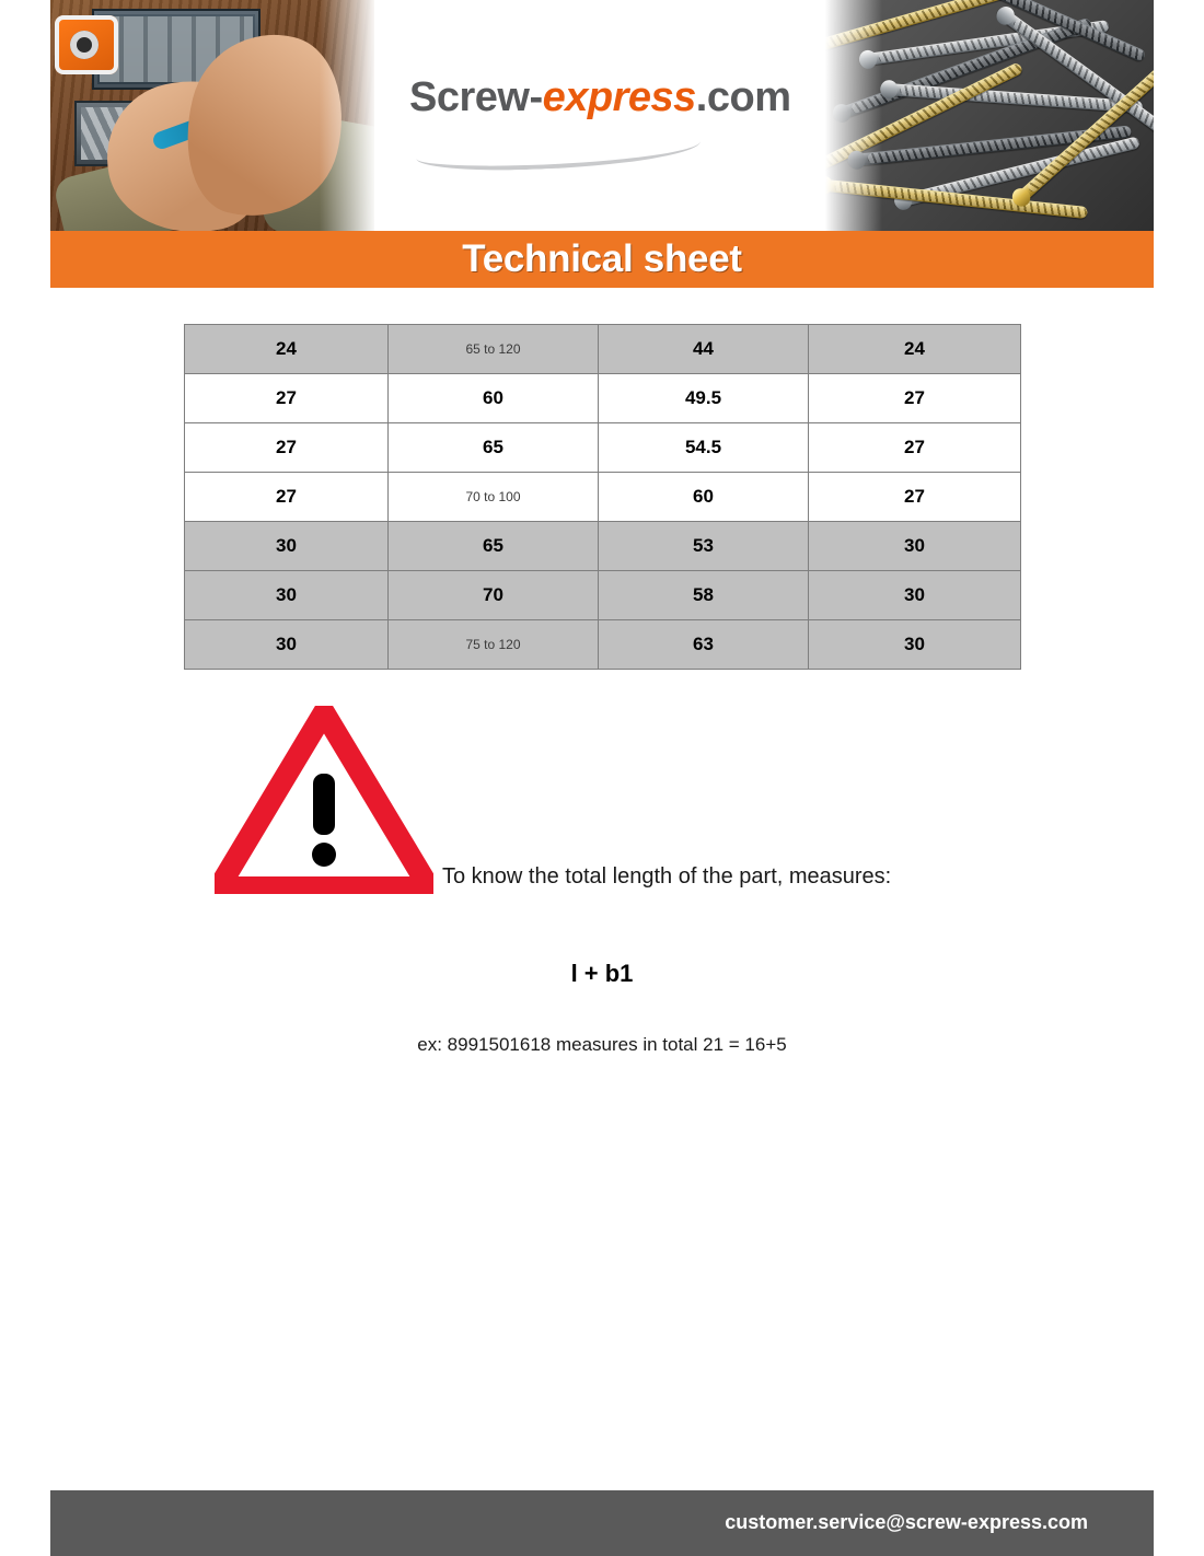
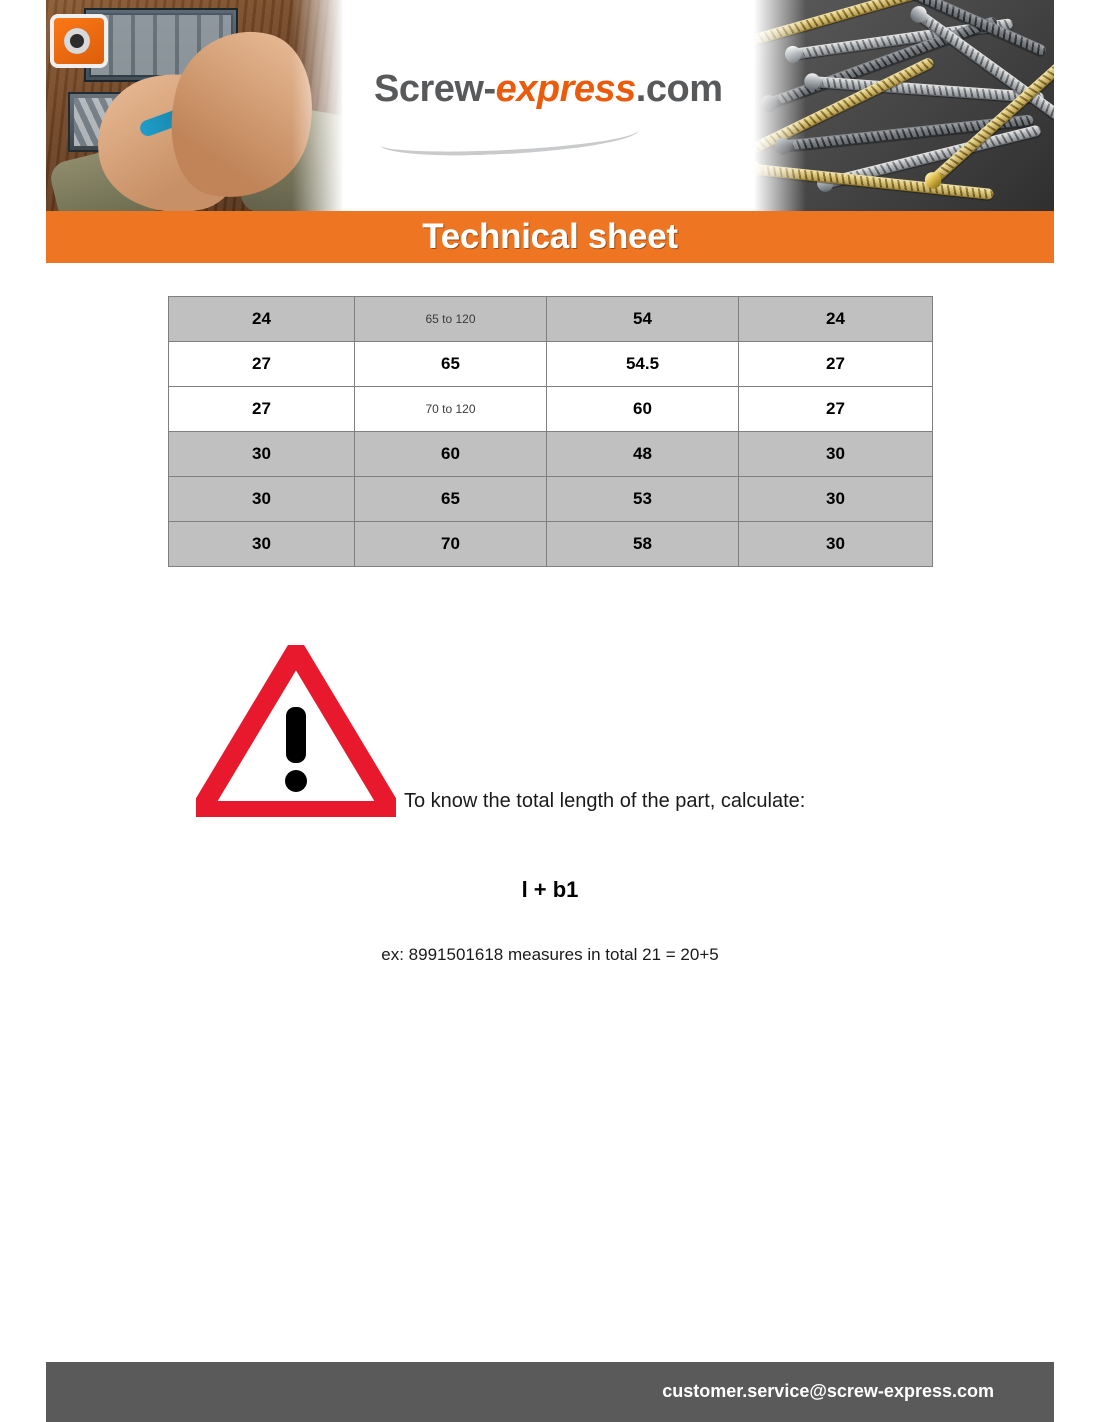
  Screw-express.com
  Technical sheet
- 24	65 to 120	44	24
+ 24	65 to 120	54	24
- 27	60	49.5	27
  27	65	54.5	27
- 27	70 to 100	60	27
+ 27	70 to 120	60	27
+ 30	60	48	30
  30	65	53	30
  30	70	58	30
- 30	75 to 120	63	30
- To know the total length of the part, measures:
+ To know the total length of the part, calculate:
  l + b1
- ex: 8991501618 measures in total 21 = 16+5
+ ex: 8991501618 measures in total 21 = 20+5
  customer.service@screw-express.com
